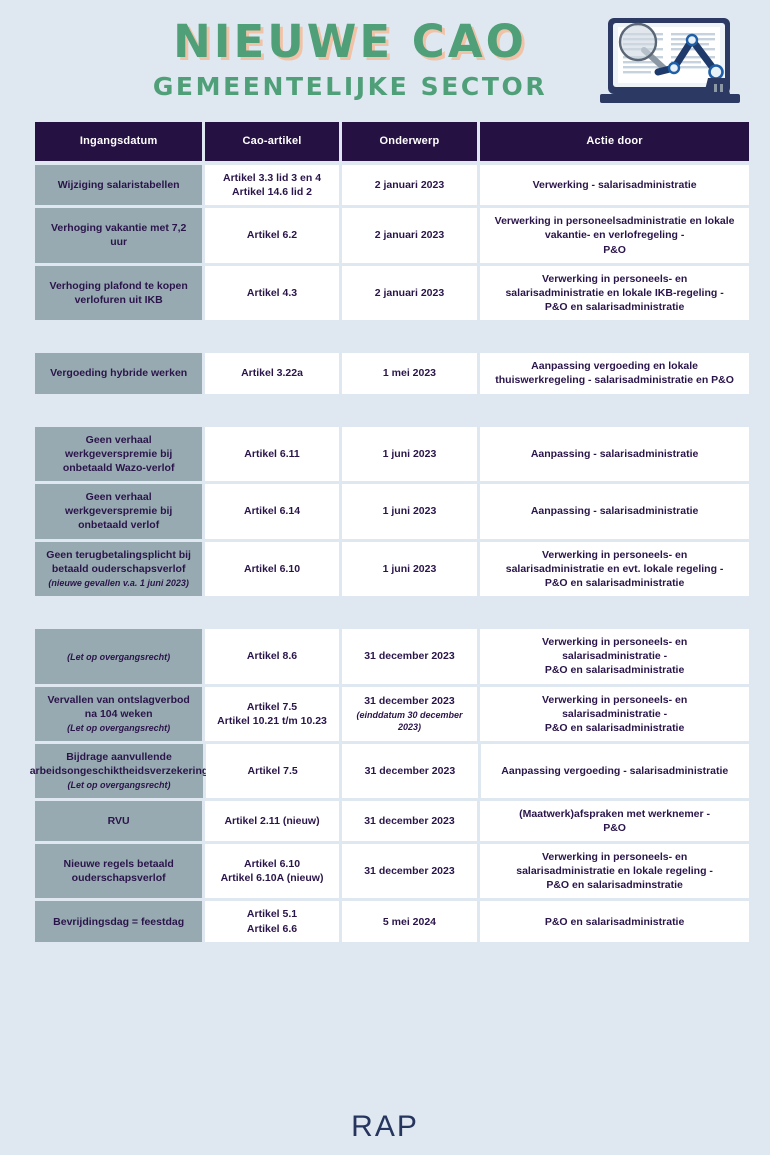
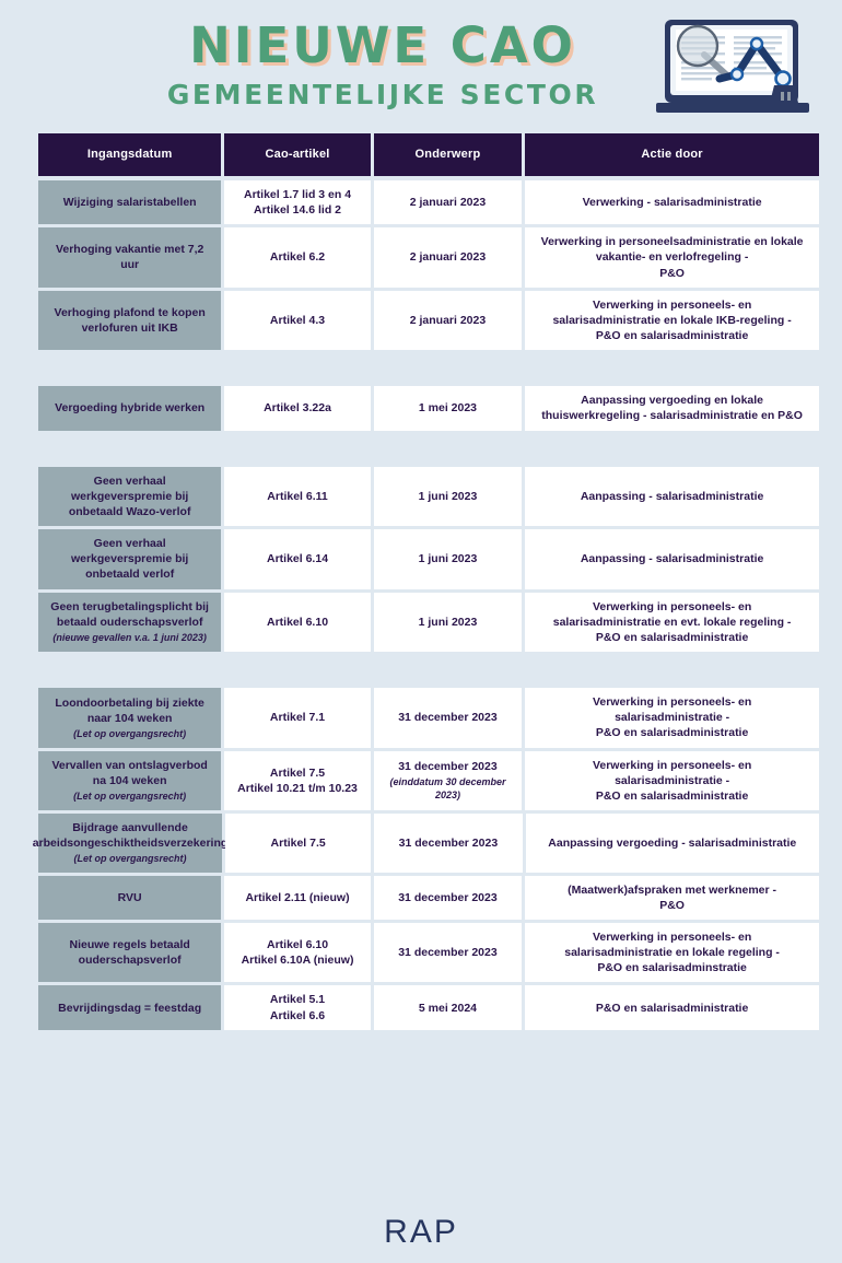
  NIEUWE CAO
  GEMEENTELIJKE SECTOR
  Ingangsdatum
  Cao-artikel
  Onderwerp
  Actie door
  Wijziging salaristabellen
- Artikel 3.3 lid 3 en 4
+ Artikel 1.7 lid 3 en 4
  Artikel 14.6 lid 2
  2 januari 2023
  Verwerking - salarisadministratie
  Verhoging vakantie met 7,2 uur
  Artikel 6.2
  2 januari 2023
  Verwerking in personeelsadministratie en lokale
  vakantie- en verlofregeling -
  P&O
  Verhoging plafond te kopen verlofuren uit IKB
  Artikel 4.3
  2 januari 2023
  Verwerking in personeels- en
  salarisadministratie en lokale IKB-regeling -
  P&O en salarisadministratie
  Vergoeding hybride werken
  Artikel 3.22a
  1 mei 2023
  Aanpassing vergoeding en lokale
  thuiswerkregeling - salarisadministratie en P&O
  Geen verhaal werkgeverspremie bij onbetaald Wazo-verlof
  Artikel 6.11
  1 juni 2023
  Aanpassing - salarisadministratie
  Geen verhaal werkgeverspremie bij onbetaald verlof
  Artikel 6.14
  1 juni 2023
  Aanpassing - salarisadministratie
  Geen terugbetalingsplicht bij betaald ouderschapsverlof
  (nieuwe gevallen v.a. 1 juni 2023)
  Artikel 6.10
  1 juni 2023
  Verwerking in personeels- en
  salarisadministratie en evt. lokale regeling -
  P&O en salarisadministratie
+ Loondoorbetaling bij ziekte naar 104 weken
  (Let op overgangsrecht)
- Artikel 8.6
+ Artikel 7.1
  31 december 2023
  Verwerking in personeels- en
  salarisadministratie -
  P&O en salarisadministratie
  Vervallen van ontslagverbod na 104 weken
  (Let op overgangsrecht)
  Artikel 7.5
  Artikel 10.21 t/m 10.23
  31 december 2023
  (einddatum 30 december 2023)
  Verwerking in personeels- en
  salarisadministratie -
  P&O en salarisadministratie
  Bijdrage aanvullende arbeidsongeschiktheidsverzekerin
  (Let op overgangsrecht)
  Artikel 7.5
  31 december 2023
  Aanpassing vergoeding - salarisadministratie
  RVU
  Artikel 2.11 (nieuw)
  31 december 2023
  (Maatwerk)afspraken met werknemer -
  P&O
  Nieuwe regels betaald ouderschapsverlof
  Artikel 6.10
  Artikel 6.10A (nieuw)
  31 december 2023
  Verwerking in personeels- en
  salarisadministratie en lokale regeling -
  P&O en salarisadminstratie
  Bevrijdingsdag = feestdag
  Artikel 5.1
  Artikel 6.6
  5 mei 2024
  P&O en salarisadministratie
  RAP
